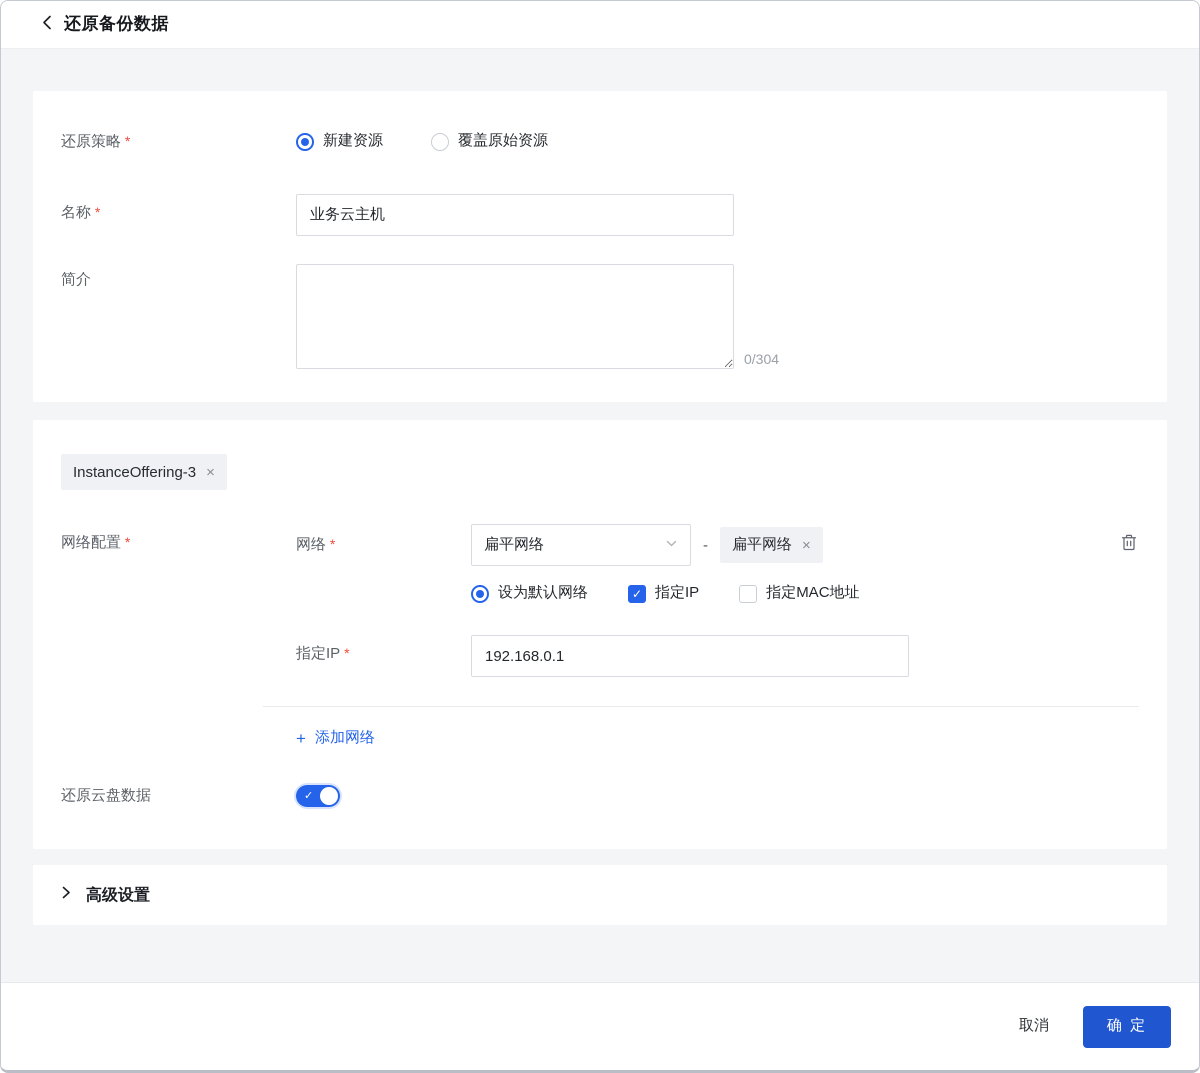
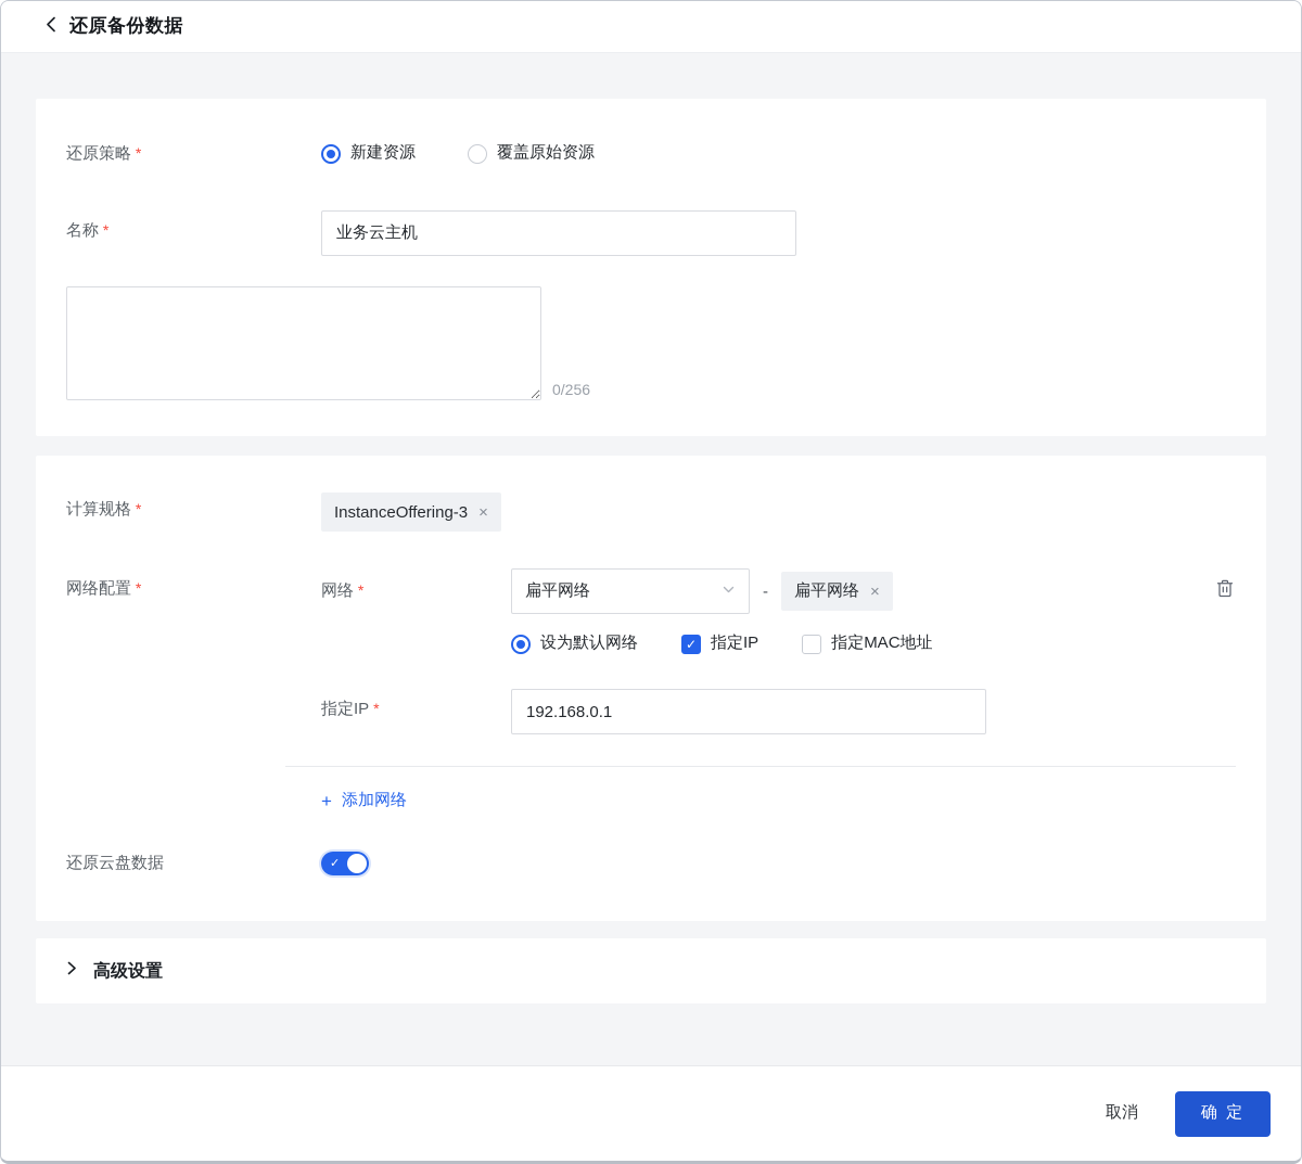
  还原备份数据
  还原策略
  新建资源
  覆盖原始资源
  名称
  业务云主机
- 简介
- 0/304
+ 0/256
+ 计算规格
  InstanceOffering-3
  ×
  网络配置
  网络
  扁平网络
  -
  扁平网络
  ×
  设为默认网络
  ✓
  指定IP
  指定MAC地址
  指定IP
  192.168.0.1
  +
  添加网络
  还原云盘数据
  ✓
  高级设置
  取消
  确 定
